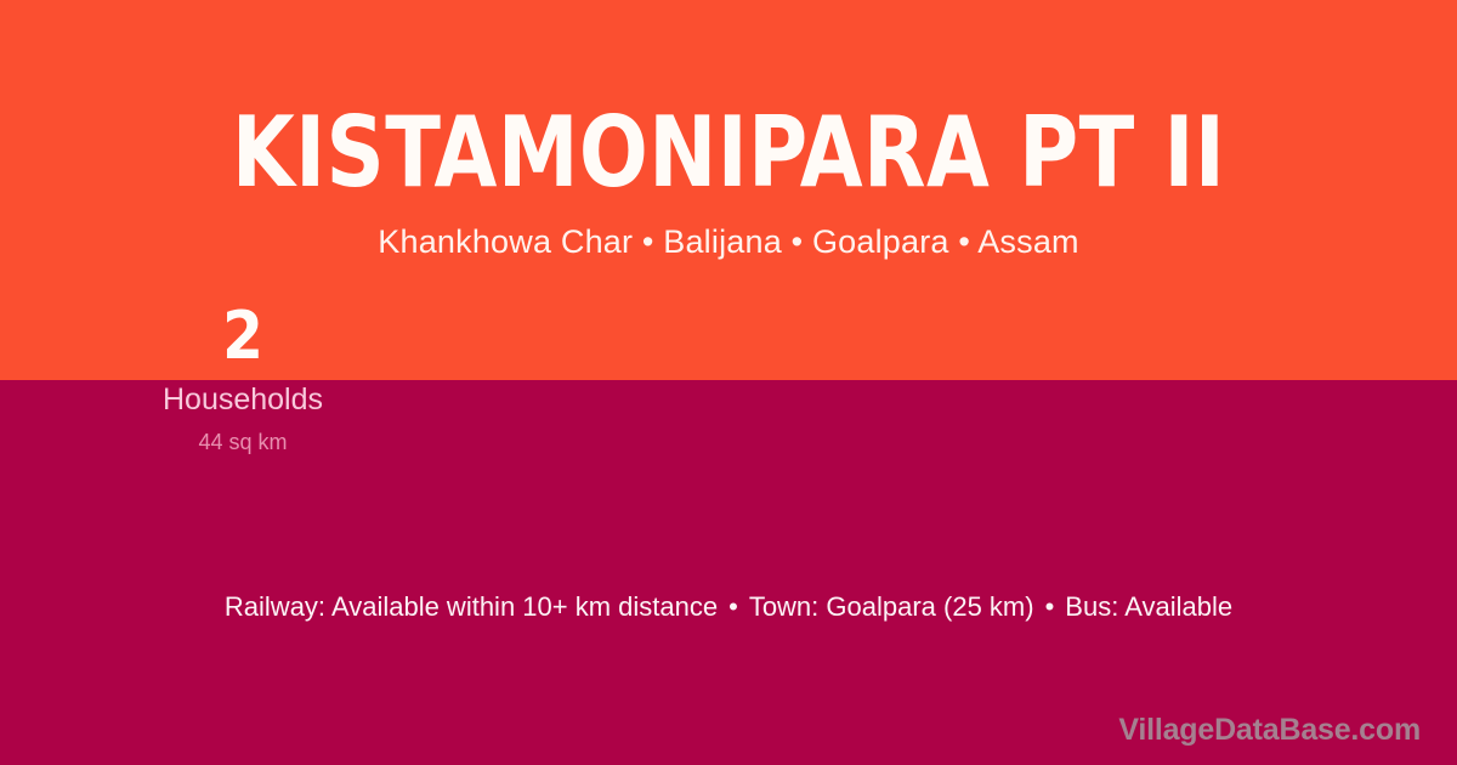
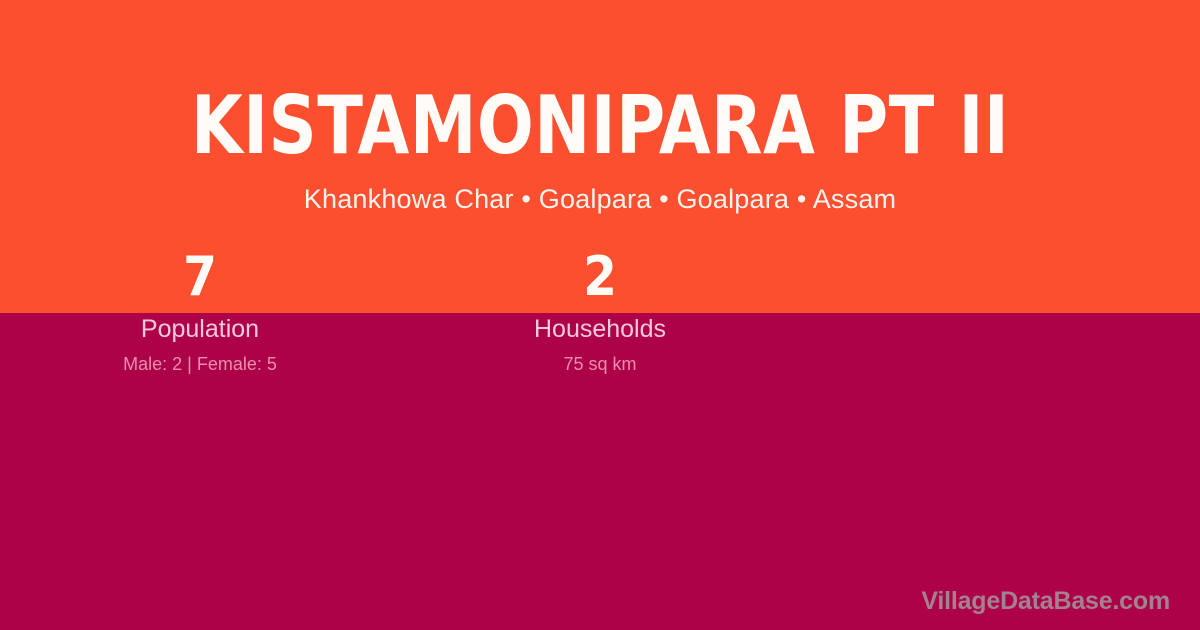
  KISTAMONIPARA PT II
- Khankhowa Char • Balijana • Goalpara • Assam
+ Khankhowa Char • Goalpara • Goalpara • Assam
+ 7
+ Population
+ Male: 2 | Female: 5
  2
  Households
- 44 sq km
+ 75 sq km
- Railway: Available within 10+ km distance • Town: Goalpara (25 km) • Bus: Available
  VillageDataBase.com
